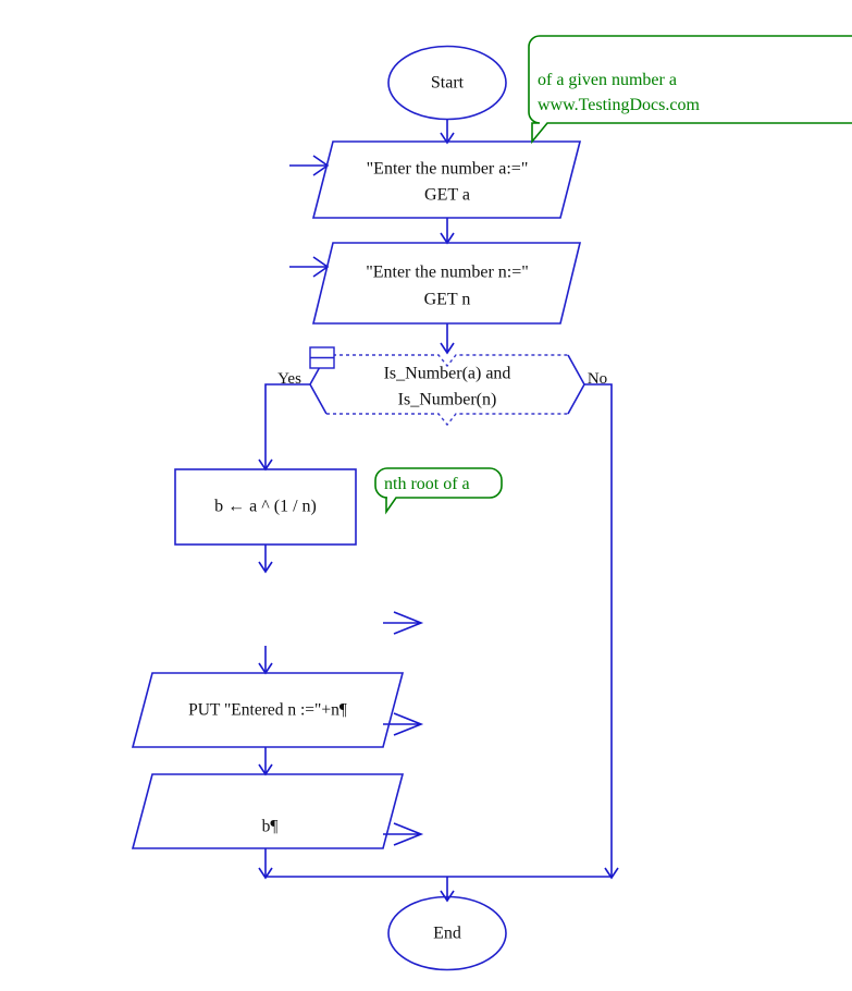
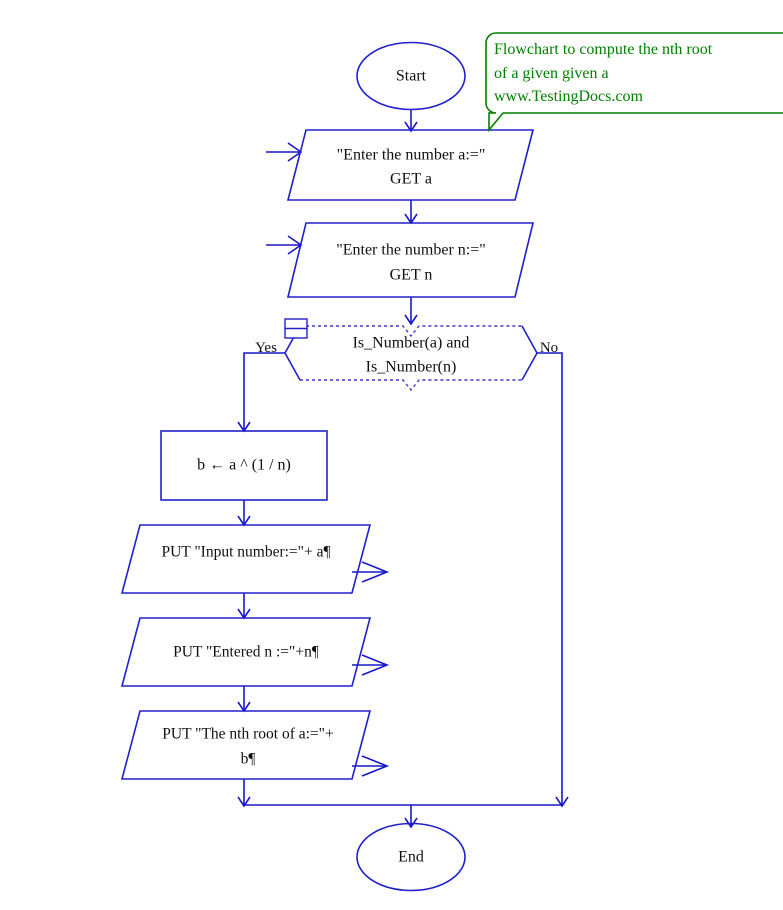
  Start
  "Enter the number a:="
  GET a
  "Enter the number n:="
  GET n
  Is_Number(a) and
  Is_Number(n)
  Yes
  No
  b ← a ^ (1 / n)
+ PUT "Input number:="+ a¶
  PUT "Entered n :="+n¶
+ PUT "The nth root of a:="+
  b¶
  End
+ Flowchart to compute the nth root
- of a given number a
+ of a given given a
  www.TestingDocs.com
- nth root of a
